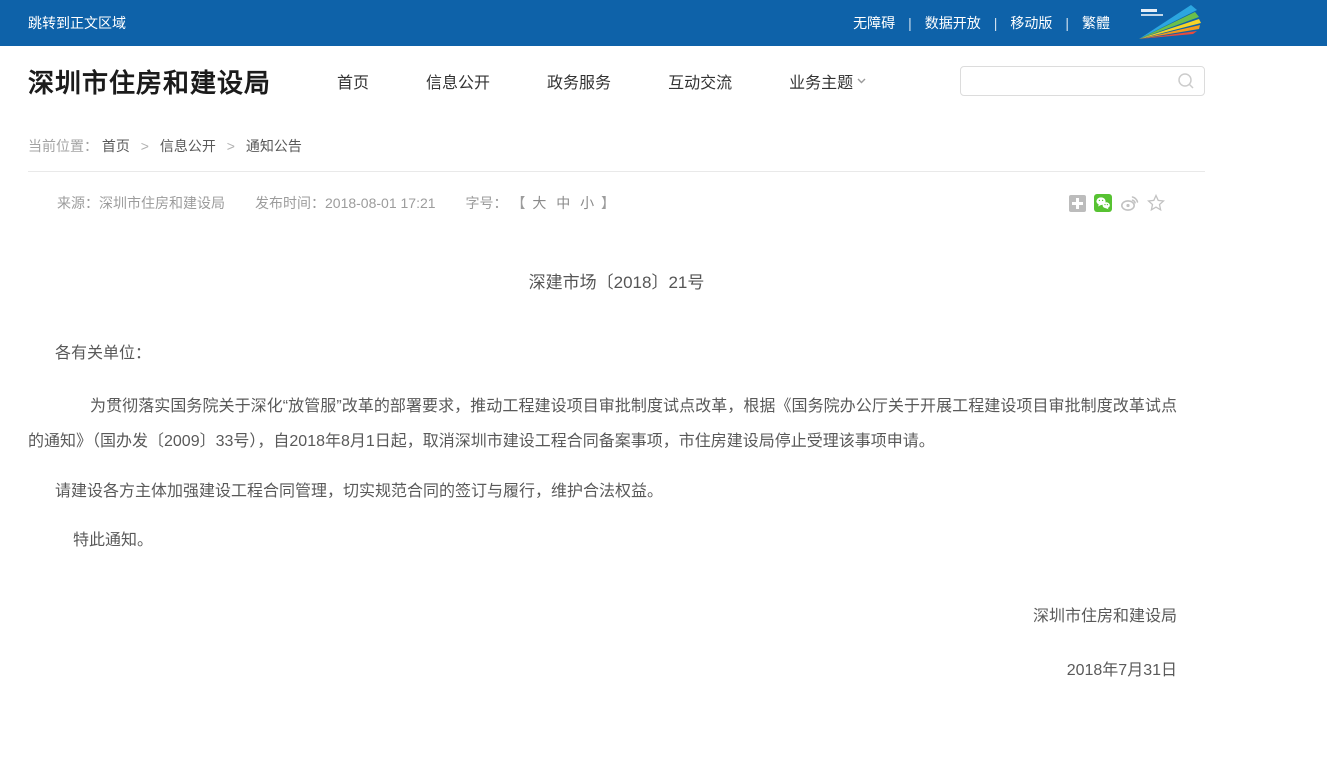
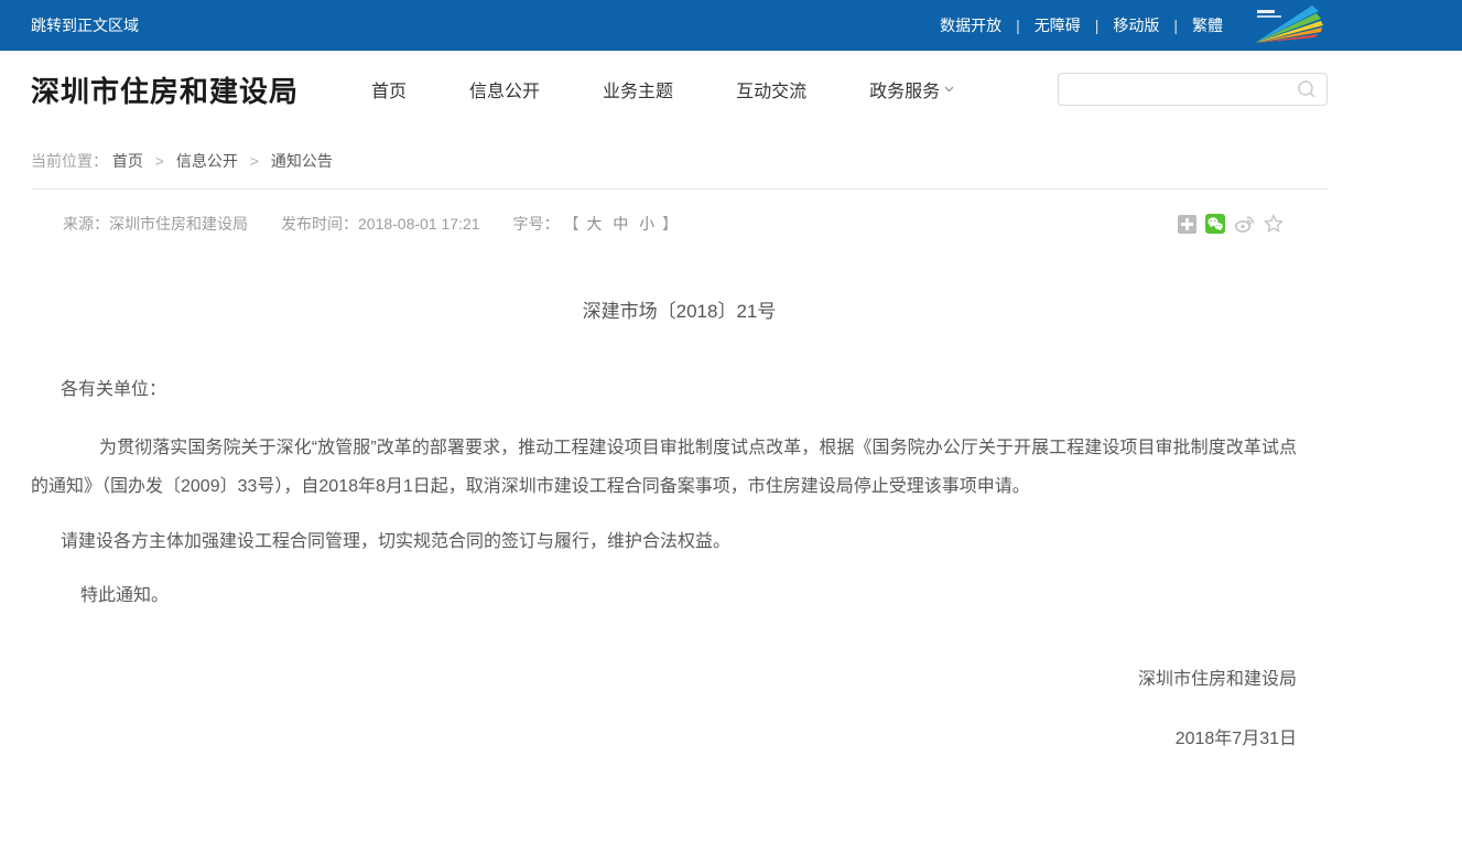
  跳转到正文区域
- 无障碍
+ 数据开放
  |
- 数据开放
+ 无障碍
  |
  移动版
  |
  繁體
  深圳市住房和建设局
  首页
  信息公开
- 政务服务
+ 业务主题
  互动交流
- 业务主题
+ 政务服务
  当前位置： 首页 > 信息公开 > 通知公告
  来源：深圳市住房和建设局
  发布时间：2018-08-01 17:21
  字号： 【 大 中 小 】
  深建市场〔2018〕21号
  各有关单位：
  为贯彻落实国务院关于深化“放管服”改革的部署要求，推动工程建设项目审批制度试点改革，根据《国务院办公厅关于开展工程建设项目审批制度改革试点的通知》（国办发〔2009〕33号），自2018年8月1日起，取消深圳市建设工程合同备案事项，市住房建设局停止受理该事项申请。
  请建设各方主体加强建设工程合同管理，切实规范合同的签订与履行，维护合法权益。
  特此通知。
  深圳市住房和建设局
  2018年7月31日
